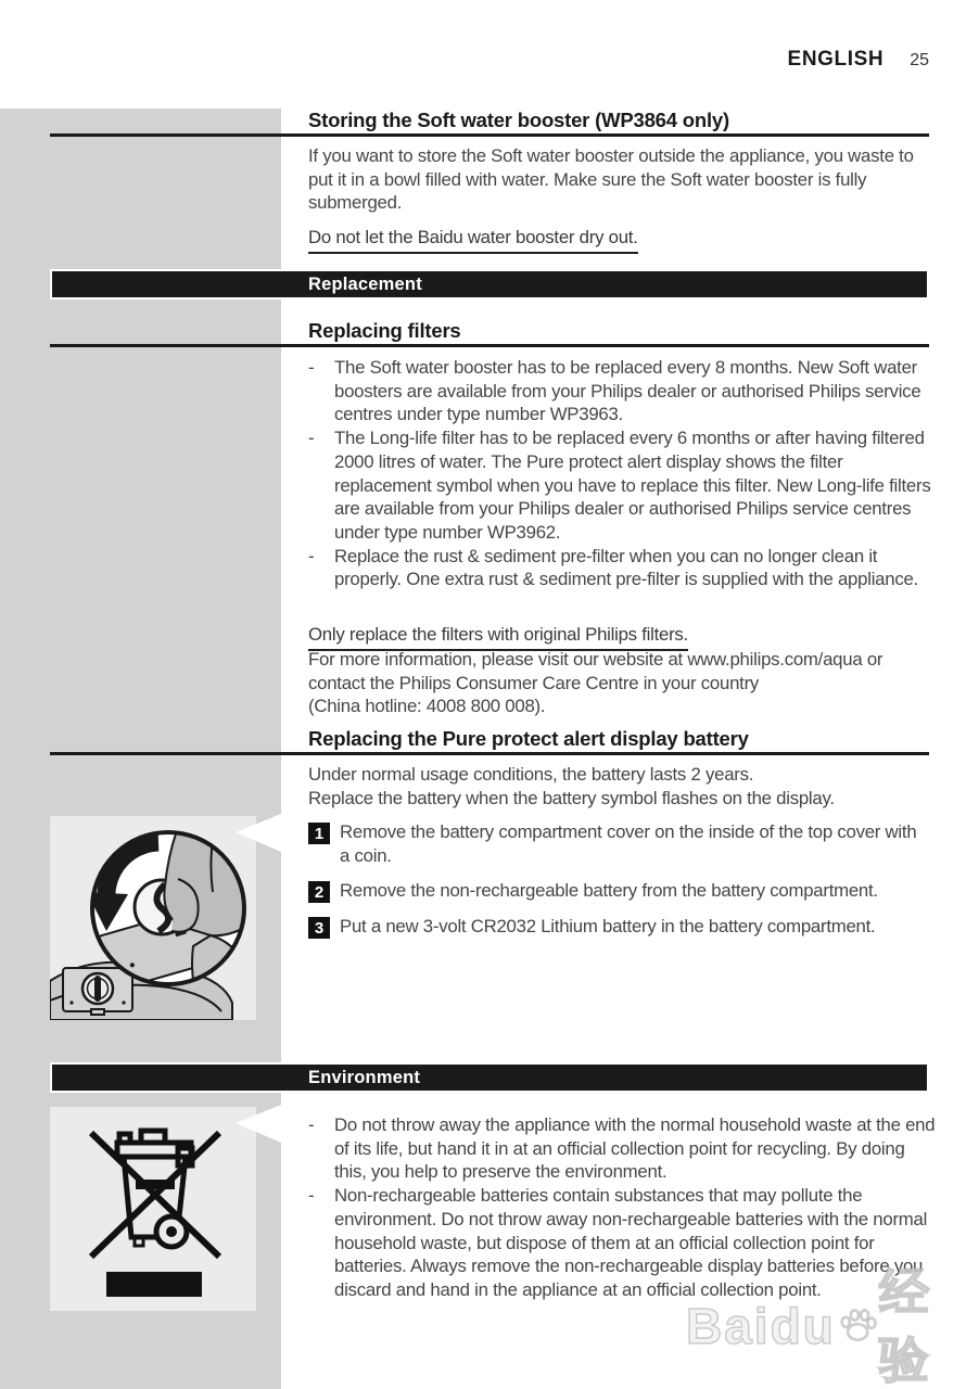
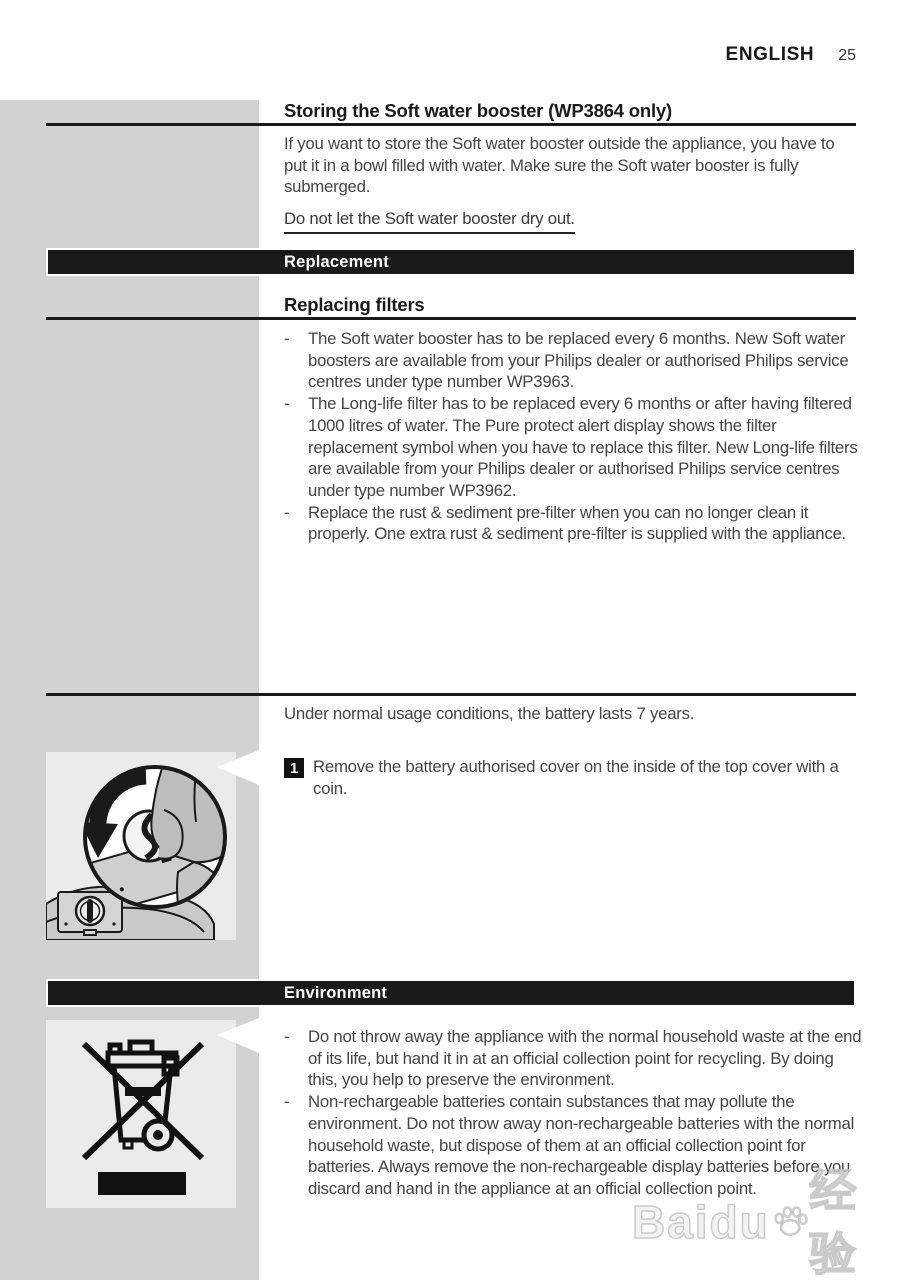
  ENGLISH
  25
  Storing the Soft water booster (WP3864 only)
- If you want to store the Soft water booster outside the appliance, you waste to put it in a bowl filled with water. Make sure the Soft water booster is fully submerged.
+ If you want to store the Soft water booster outside the appliance, you have to put it in a bowl filled with water. Make sure the Soft water booster is fully submerged.
- Do not let the Baidu water booster dry out.
+ Do not let the Soft water booster dry out.
  Replacement
  Replacing filters
  -
- The Soft water booster has to be replaced every 8 months. New Soft water boosters are available from your Philips dealer or authorised Philips service centres under type number WP3963.
+ The Soft water booster has to be replaced every 6 months. New Soft water boosters are available from your Philips dealer or authorised Philips service centres under type number WP3963.
  -
- The Long-life filter has to be replaced every 6 months or after having filtered 2000 litres of water. The Pure protect alert display shows the filter replacement symbol when you have to replace this filter. New Long-life filters are available from your Philips dealer or authorised Philips service centres under type number WP3962.
+ The Long-life filter has to be replaced every 6 months or after having filtered 1000 litres of water. The Pure protect alert display shows the filter replacement symbol when you have to replace this filter. New Long-life filters are available from your Philips dealer or authorised Philips service centres under type number WP3962.
  -
  Replace the rust & sediment pre-filter when you can no longer clean it properly. One extra rust & sediment pre-filter is supplied with the appliance.
- Only replace the filters with original Philips filters.
- For more information, please visit our website at www.philips.com/aqua or contact the Philips Consumer Care Centre in your country
- (China hotline: 4008 800 008).
- Replacing the Pure protect alert display battery
- Under normal usage conditions, the battery lasts 2 years.
+ Under normal usage conditions, the battery lasts 7 years.
- Replace the battery when the battery symbol flashes on the display.
  1
- Remove the battery compartment cover on the inside of the top cover with a coin.
+ Remove the battery authorised cover on the inside of the top cover with a coin.
- 2
- Remove the non-rechargeable battery from the battery compartment.
- 3
- Put a new 3-volt CR2032 Lithium battery in the battery compartment.
  Environment
  -
  Do not throw away the appliance with the normal household waste at the end of its life, but hand it in at an official collection point for recycling. By doing this, you help to preserve the environment.
  -
  Non-rechargeable batteries contain substances that may pollute the environment. Do not throw away non-rechargeable batteries with the normal household waste, but dispose of them at an official collection point for batteries. Always remove the non-rechargeable display batteries before you discard and hand in the appliance at an official collection point.
  Baidu
  经验
